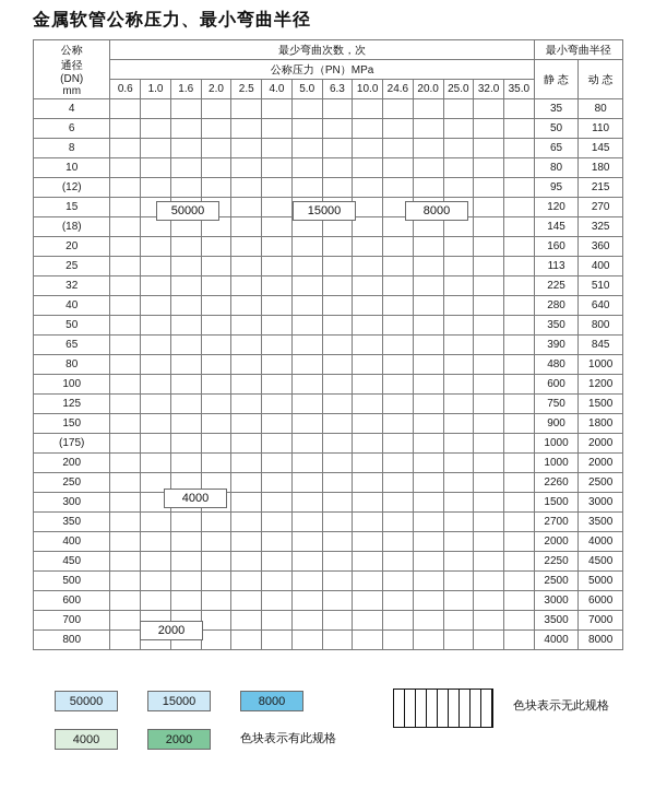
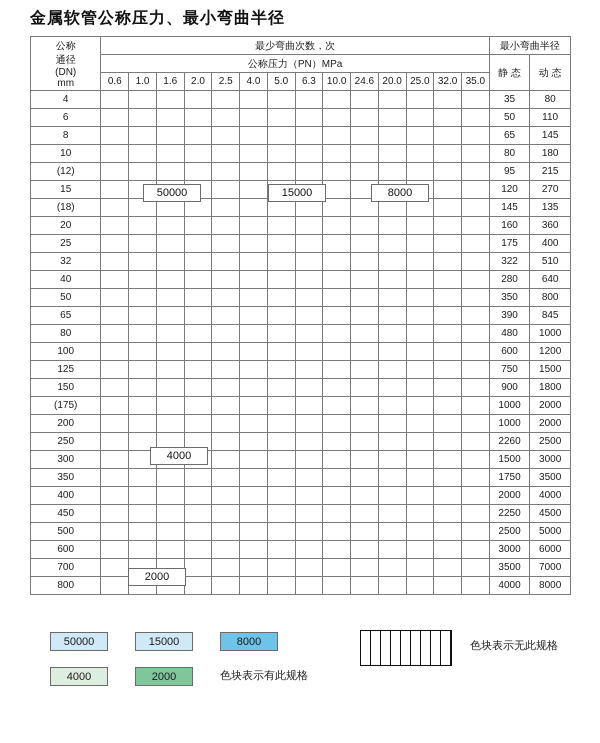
  金属软管公称压力、最小弯曲半径
  公称 通径 (DN) mm	最少弯曲次数，次	最小弯曲半径
  公称压力（PN）MPa	静 态	动 态
  0.6	1.0	1.6	2.0	2.5	4.0	5.0	6.3	10.0	24.6	20.0	25.0	32.0	35.0
  4															35	80
  6															50	110
  8															65	145
  10															80	180
  (12)															95	215
  15															120	270
- (18)															145	325
+ (18)															145	135
  20															160	360
- 25															113	400
+ 25															175	400
- 32															225	510
+ 32															322	510
  40															280	640
  50															350	800
  65															390	845
  80															480	1000
  100															600	1200
  125															750	1500
  150															900	1800
  (175)															1000	2000
  200															1000	2000
  250															2260	2500
  300															1500	3000
- 350															2700	3500
+ 350															1750	3500
  400															2000	4000
  450															2250	4500
  500															2500	5000
  600															3000	6000
  700															3500	7000
  800															4000	8000
  50000
  15000
  8000
  4000
  2000
  50000
  15000
  8000
  色块表示无此规格
  4000
  2000
  色块表示有此规格
